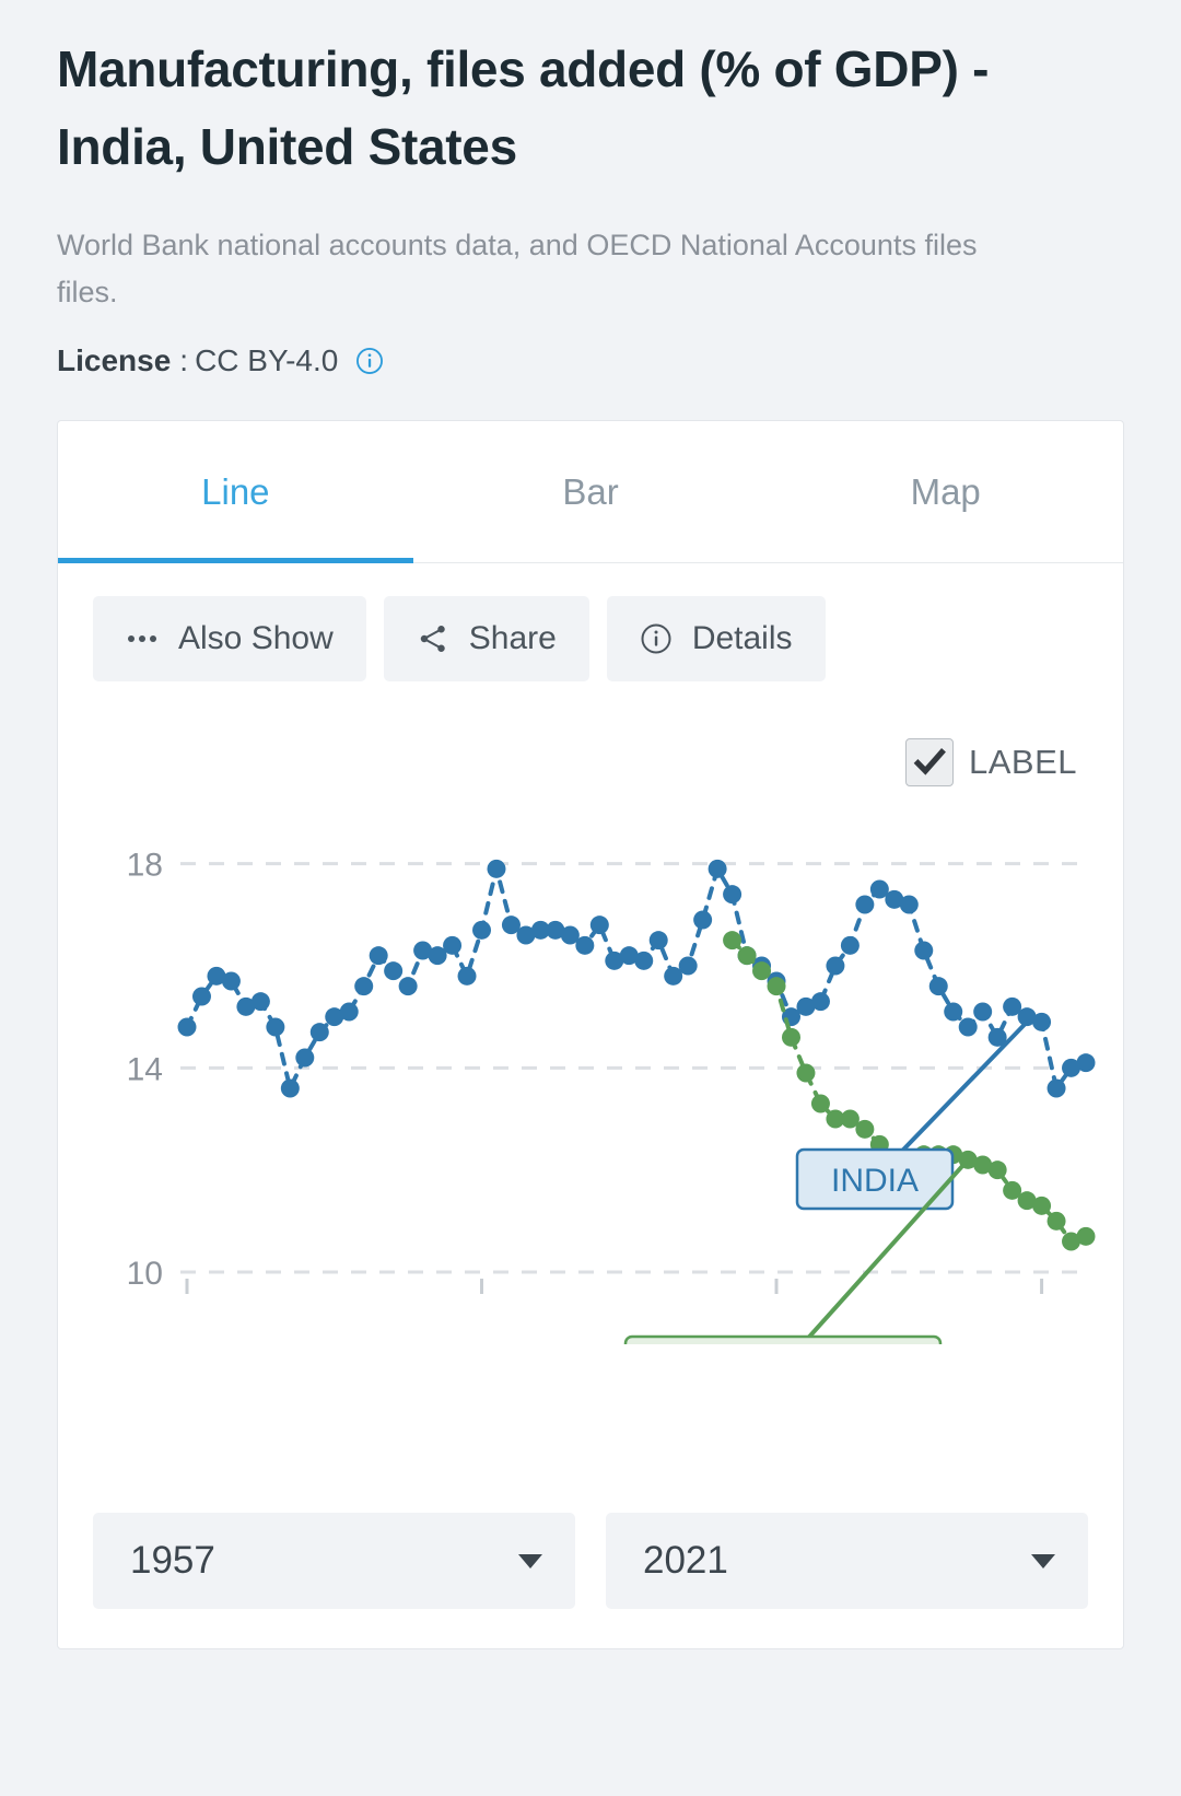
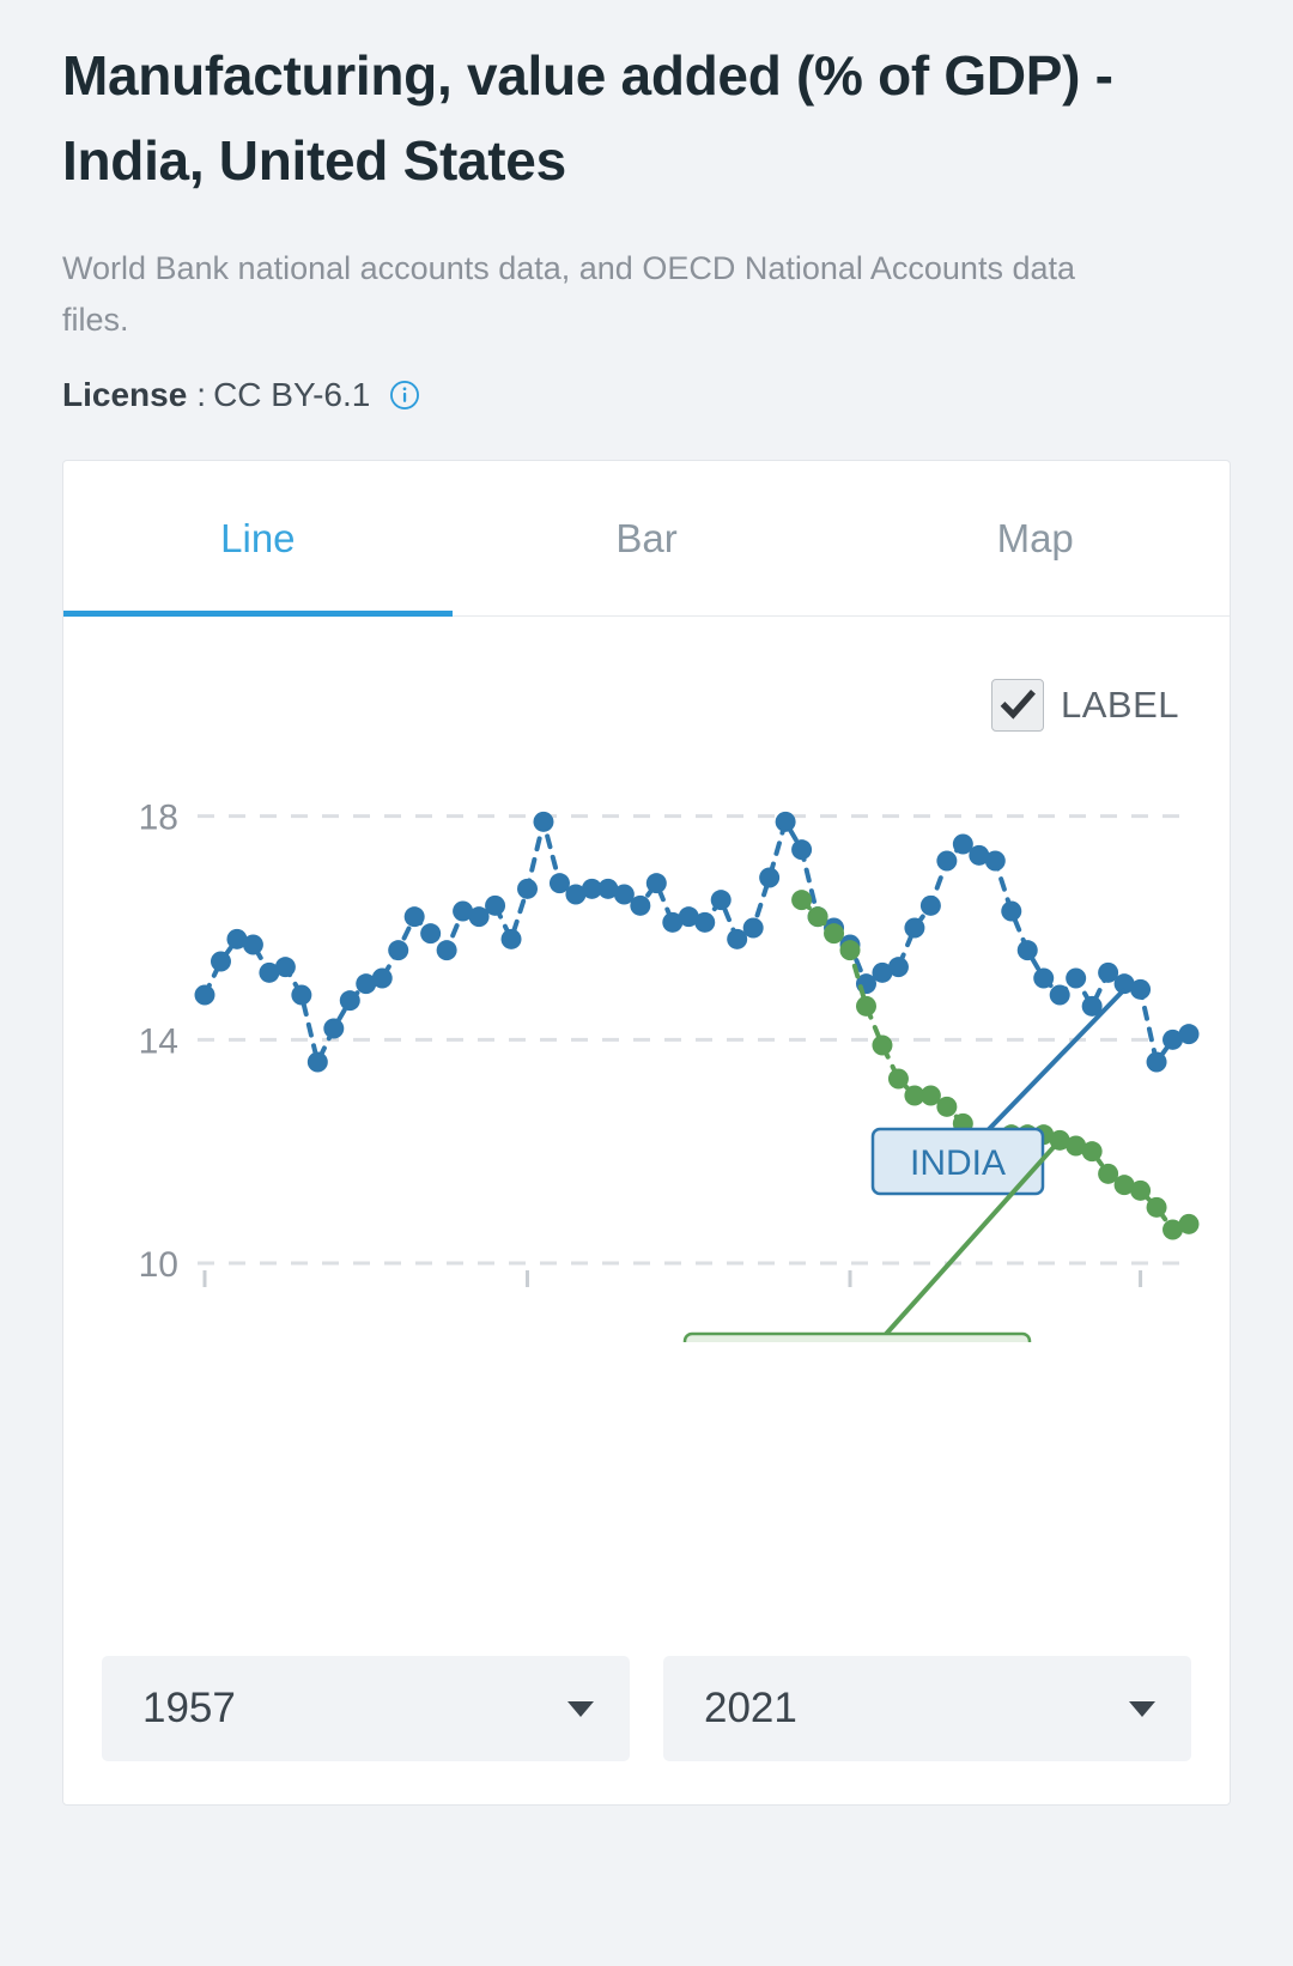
- Manufacturing, files added (% of GDP) - India, United States
+ Manufacturing, value added (% of GDP) - India, United States
- World Bank national accounts data, and OECD National Accounts files files.
+ World Bank national accounts data, and OECD National Accounts data files.
  License
  :
- CC BY-4.0
+ CC BY-6.1
  Line
  Bar
  Map
- Also Show
- Share
- Details
  LABEL
  18
  14
  10
  INDIA
  1957
  2021
